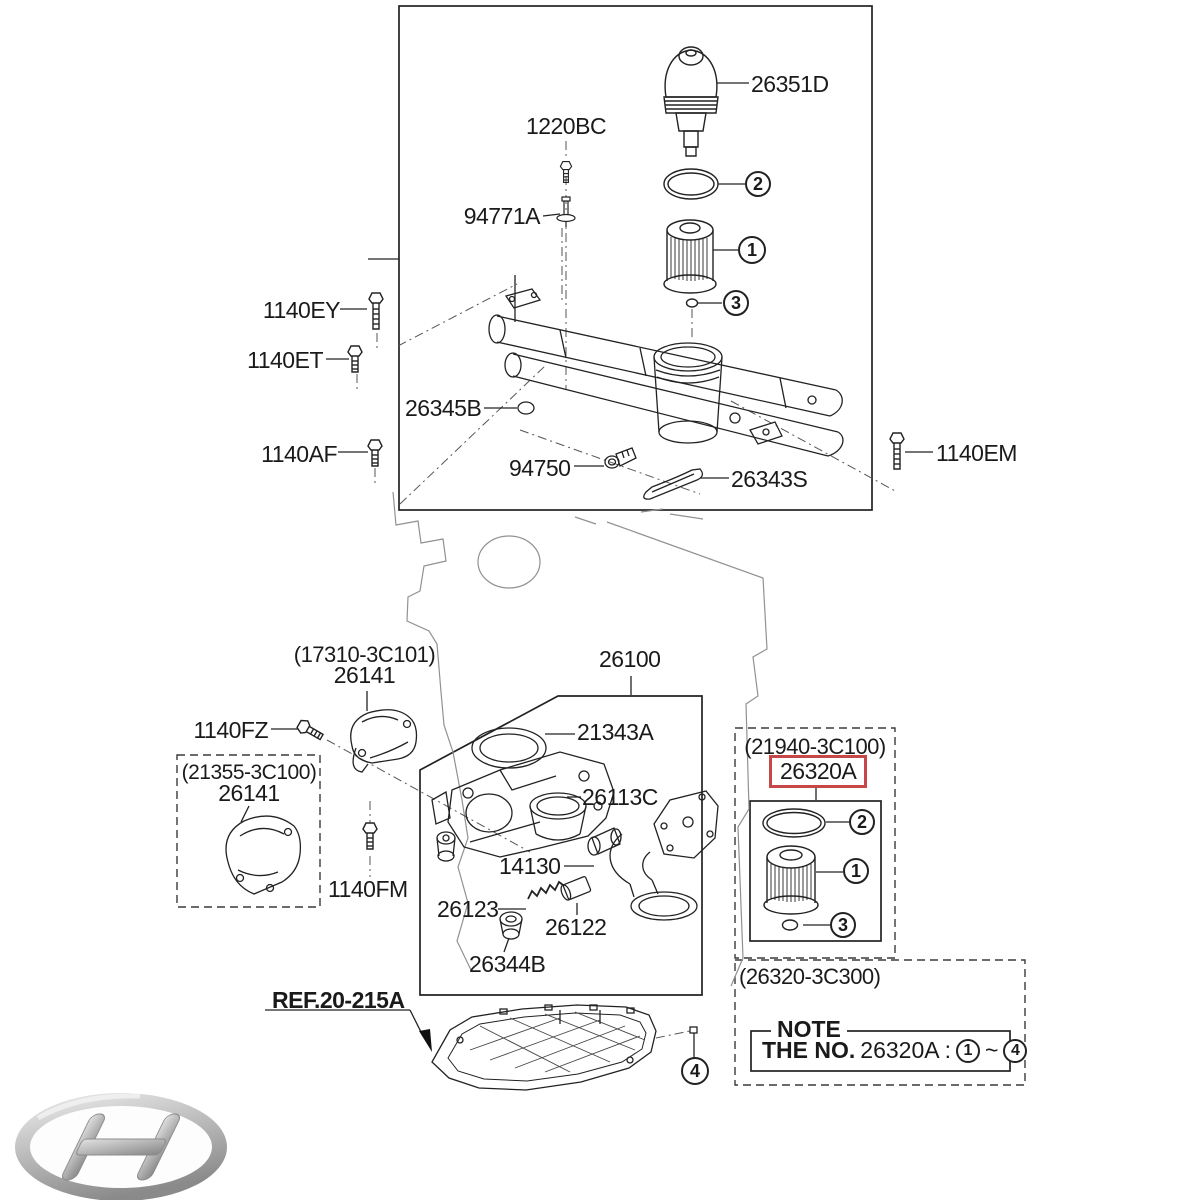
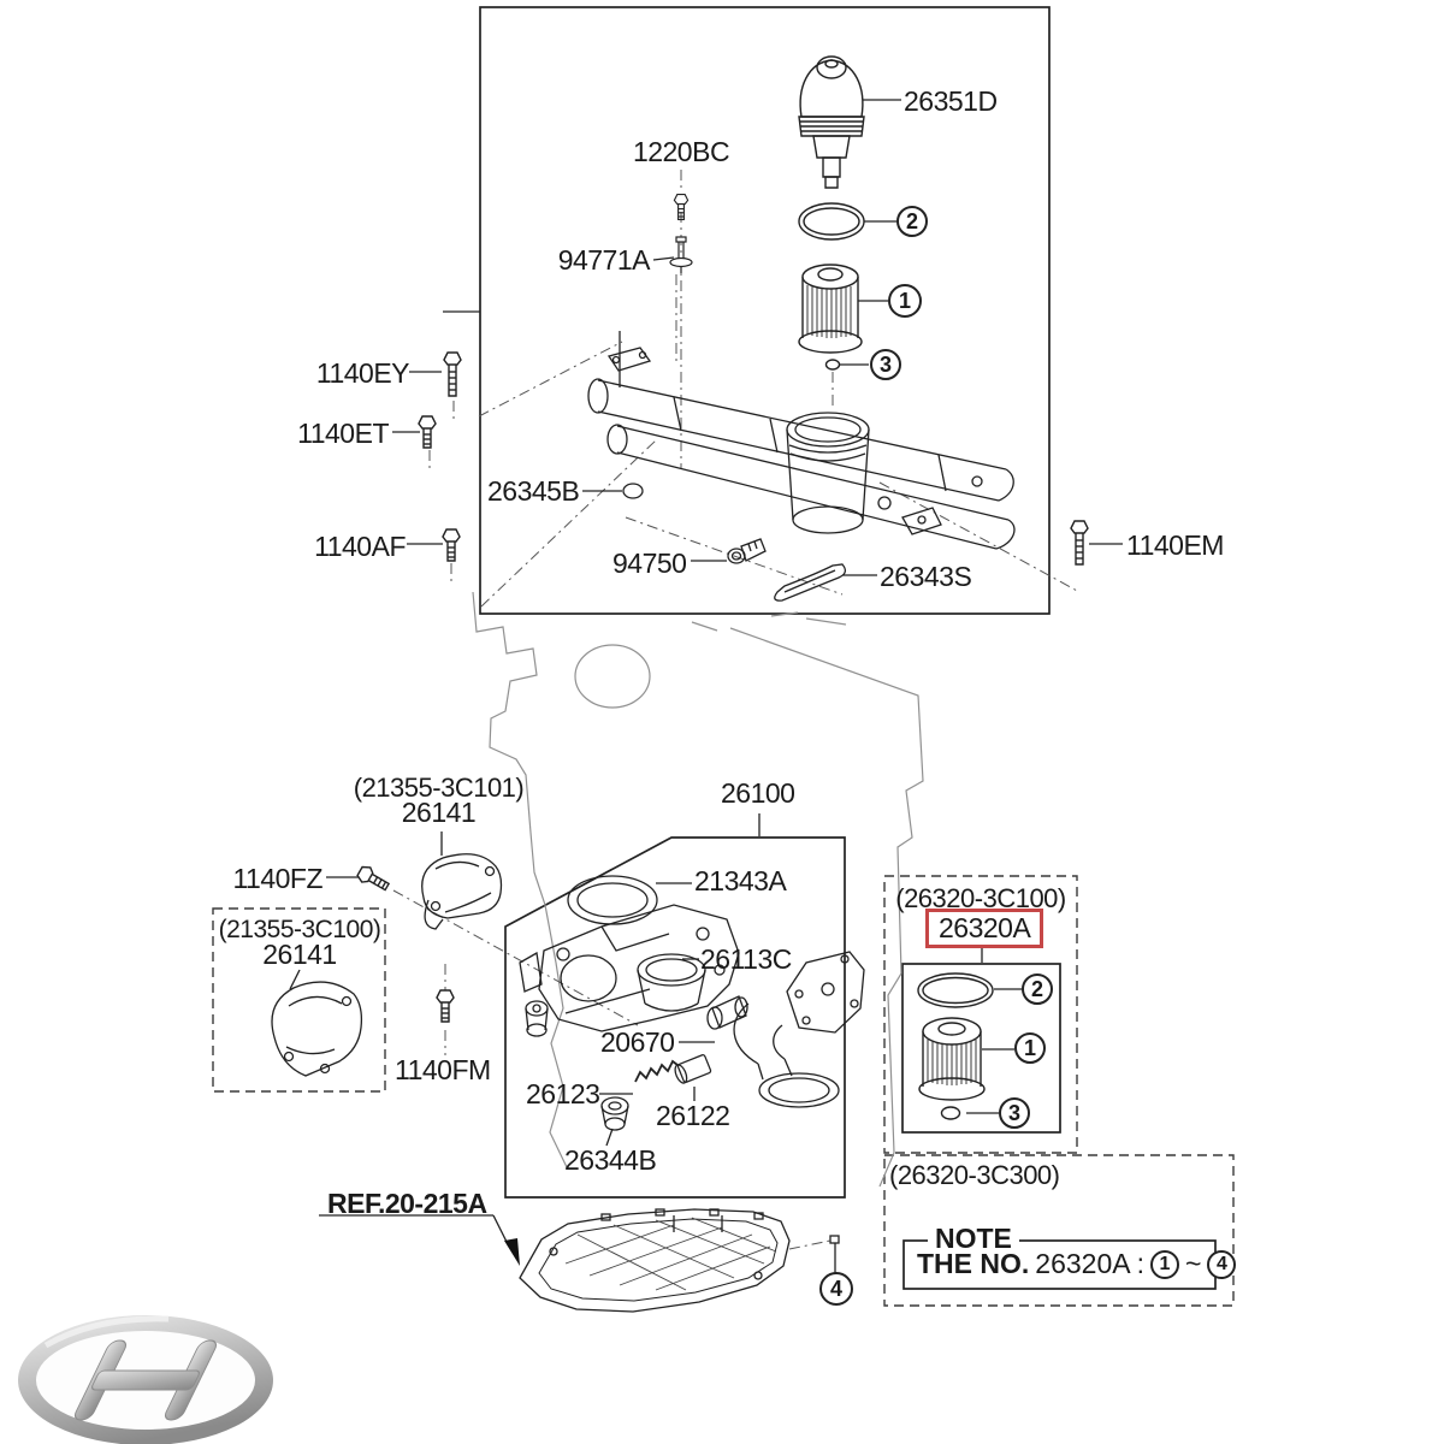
  26351D
  1220BC
  94771A
  1140EY
  1140ET
  1140AF
  26345B
  94750
  26343S
  1140EM
- (17310-3C101)
+ (21355-3C101)
  26141
  1140FZ
  (21355-3C100)
  26141
  1140FM
  26100
  21343A
  26113C
- 14130
+ 20670
  26123
  26122
  26344B
  REF.20-215A
- (21940-3C100)
+ (26320-3C100)
  26320A
  (26320-3C300)
  NOTE
  THE NO.
  26320A
  :
  1
  ~
  4
  2
  1
  3
  2
  1
  3
  4
